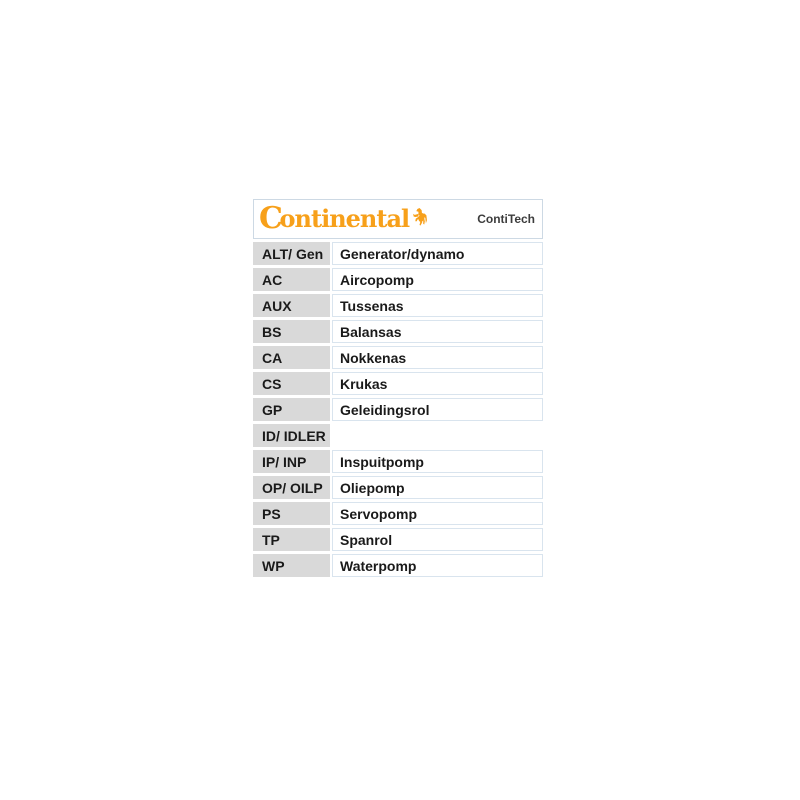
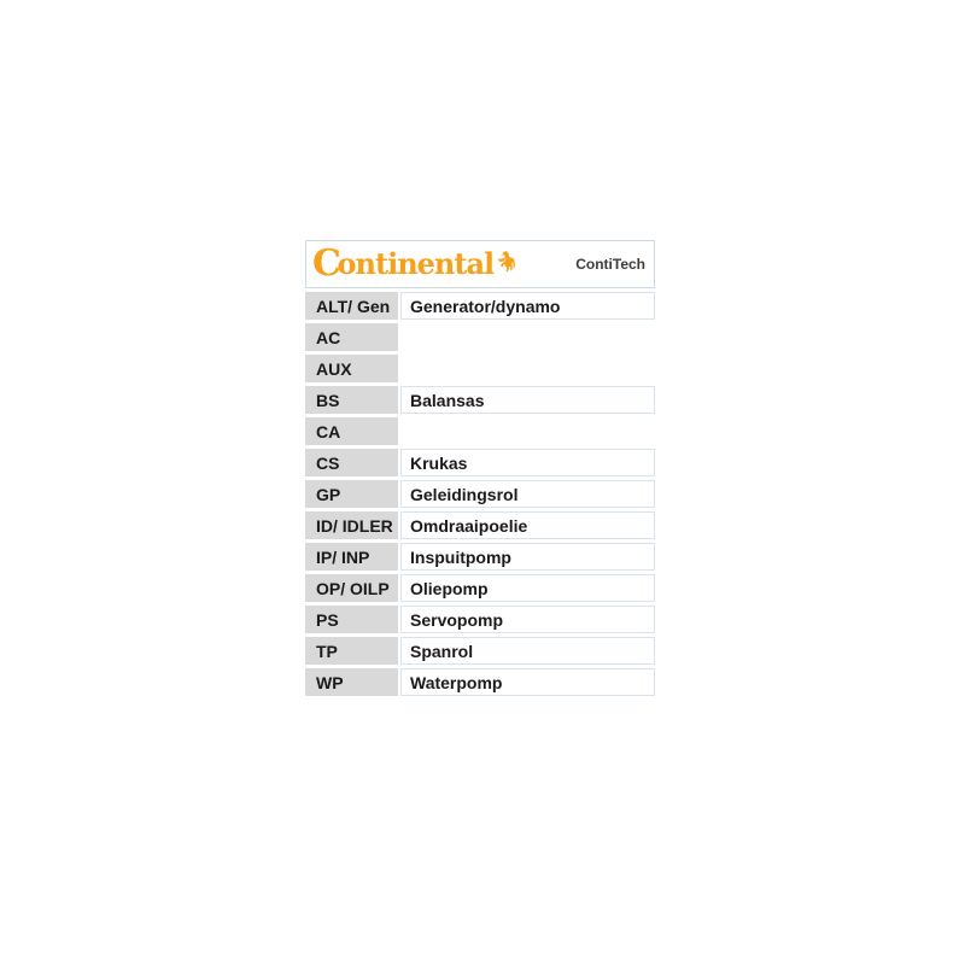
  C
  ontinental
  ContiTech
  ALT/ Gen
  Generator/dynamo
  AC
- Aircopomp
  AUX
- Tussenas
  BS
  Balansas
  CA
- Nokkenas
  CS
  Krukas
  GP
  Geleidingsrol
  ID/ IDLER
+ Omdraaipoelie
  IP/ INP
  Inspuitpomp
  OP/ OILP
  Oliepomp
  PS
  Servopomp
  TP
  Spanrol
  WP
  Waterpomp
